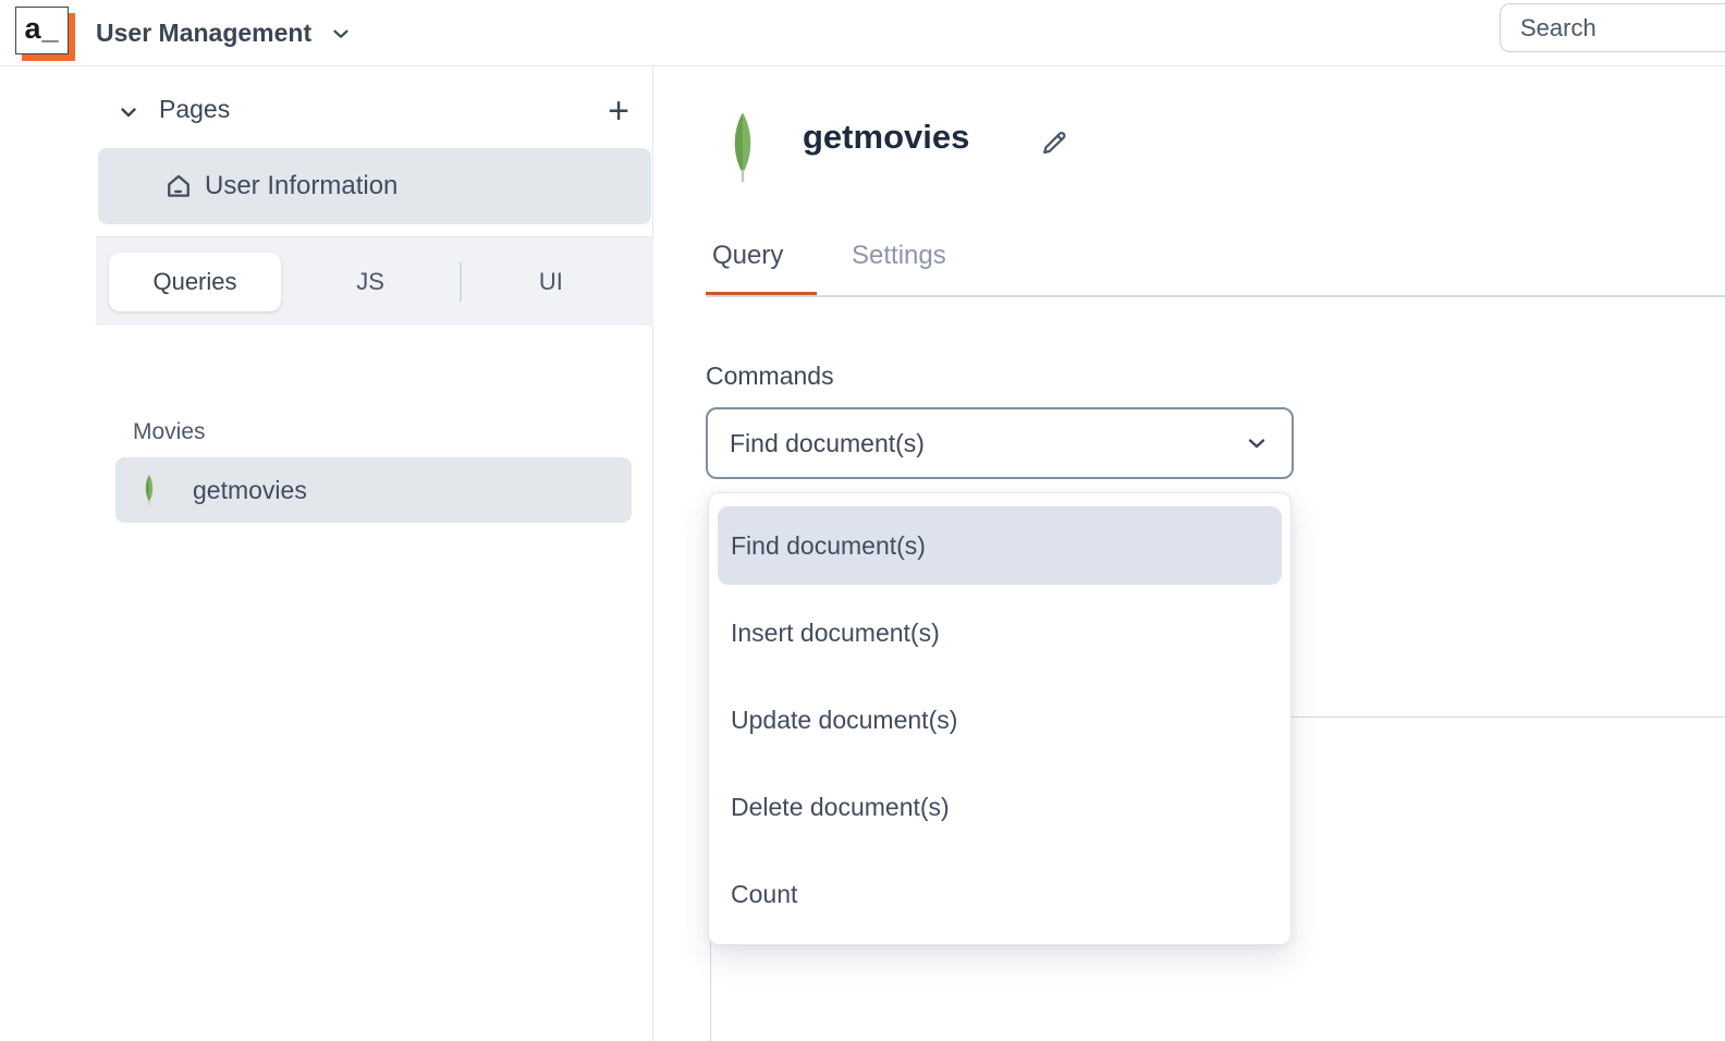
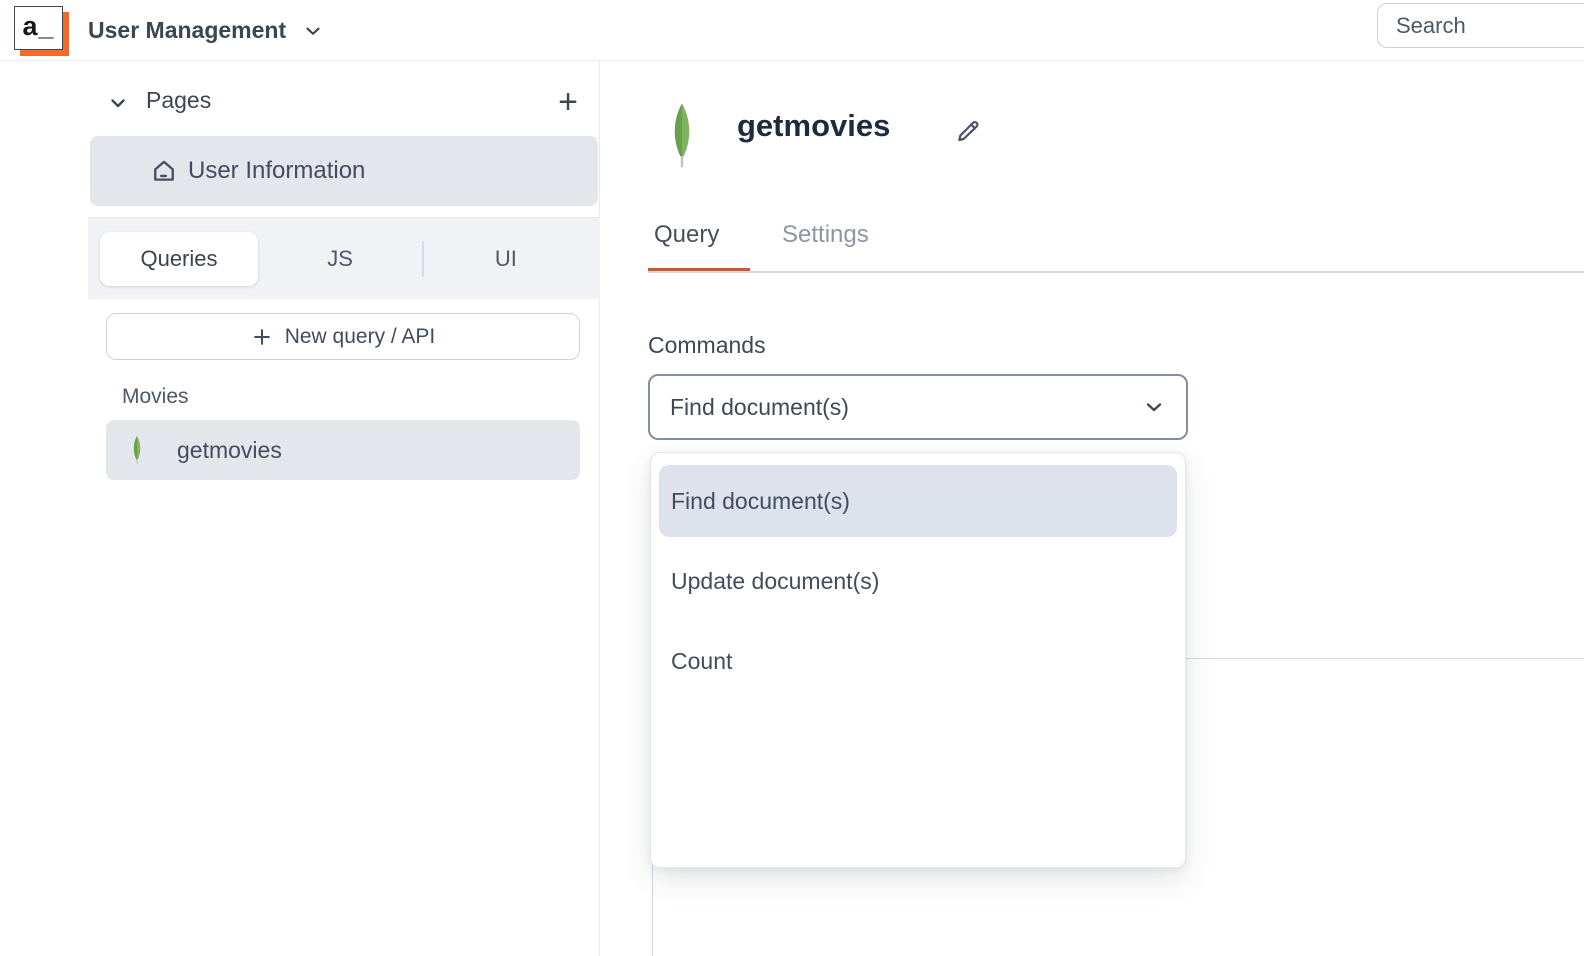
  a_
  User Management
  Search
  Pages
  +
  User Information
  Queries
  JS
  UI
+ New query / API
  Movies
  getmovies
  getmovies
  Query
  Settings
  Commands
  Find document(s)
  Find document(s)
- Insert document(s)
  Update document(s)
- Delete document(s)
  Count
